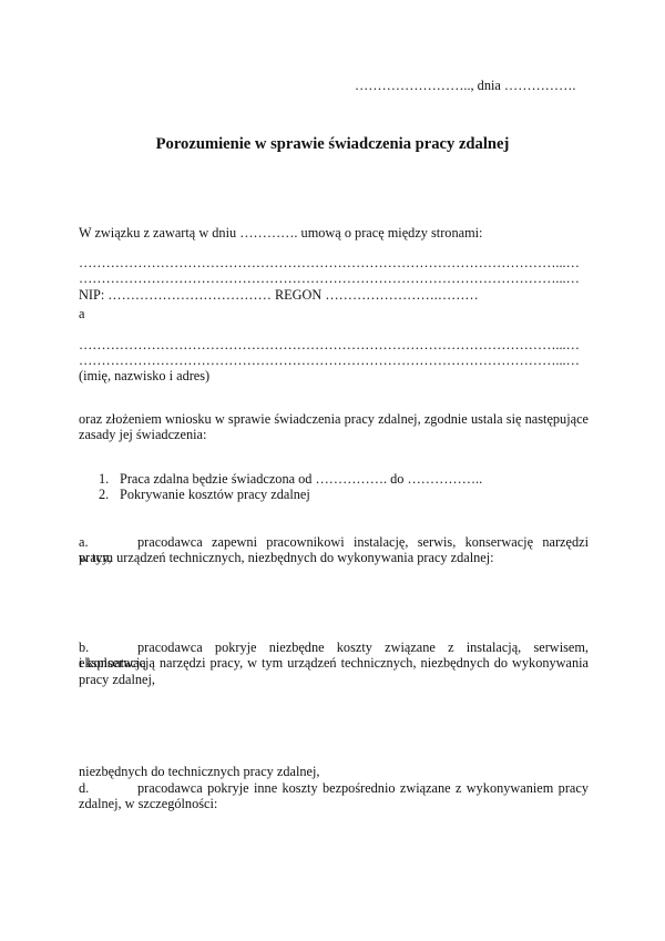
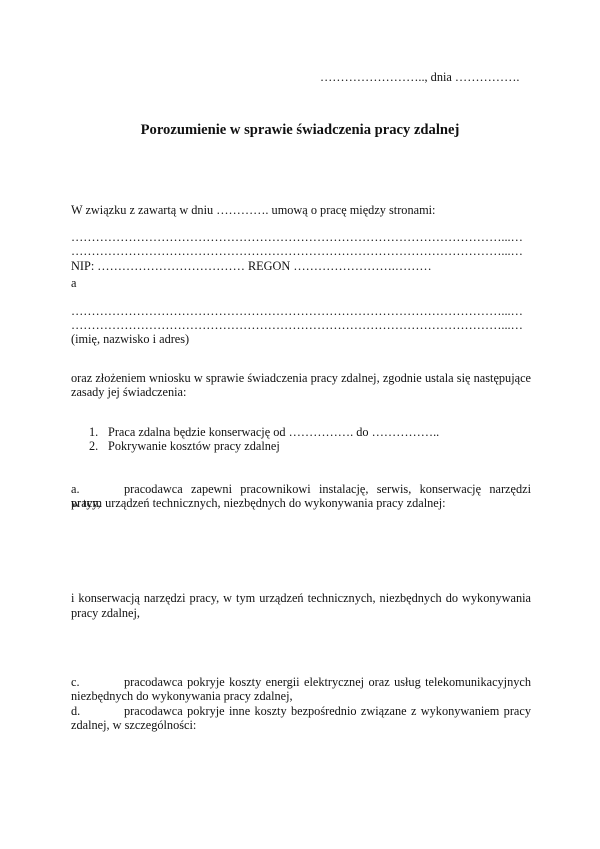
  …………………….., dnia …………….
  Porozumienie w sprawie świadczenia pracy zdalnej
  W związku z zawartą w dniu …………. umową o pracę między stronami:
  ……………………………………………………………………………………………...…
  ……………………………………………………………………………………………...…
  NIP: ……………………………… REGON …………………….………
  a
  ……………………………………………………………………………………………...…
  ……………………………………………………………………………………………...…
  (imię, nazwisko i adres)
  oraz złożeniem wniosku w sprawie świadczenia pracy zdalnej, zgodnie ustala się następujące zasady jej świadczenia:
- 1. Praca zdalna będzie świadczona od ……………. do ……………..
+ 1. Praca zdalna będzie konserwację od ……………. do ……………..
  2. Pokrywanie kosztów pracy zdalnej
  a. pracodawca zapewni pracownikowi instalację, serwis, konserwację narzędzi pracy,
  w tym urządzeń technicznych, niezbędnych do wykonywania pracy zdalnej:
- b. pracodawca pokryje niezbędne koszty związane z instalacją, serwisem, eksploatacją
  i konserwacją narzędzi pracy, w tym urządzeń technicznych, niezbędnych do wykonywania
  pracy zdalnej,
+ c. pracodawca pokryje koszty energii elektrycznej oraz usług telekomunikacyjnych
- niezbędnych do technicznych pracy zdalnej,
+ niezbędnych do wykonywania pracy zdalnej,
  d. pracodawca pokryje inne koszty bezpośrednio związane z wykonywaniem pracy
  zdalnej, w szczególności:
